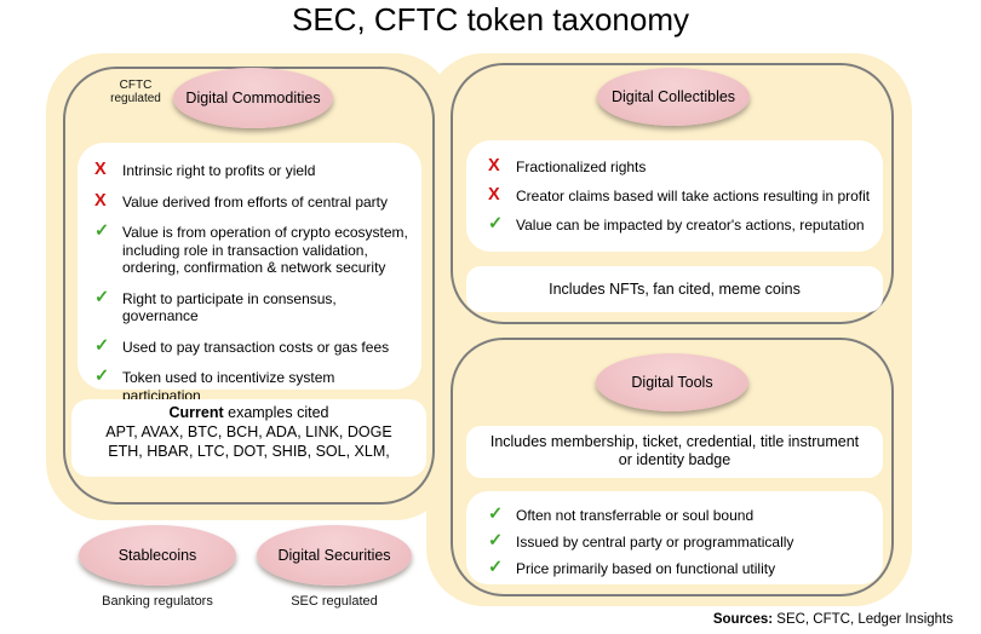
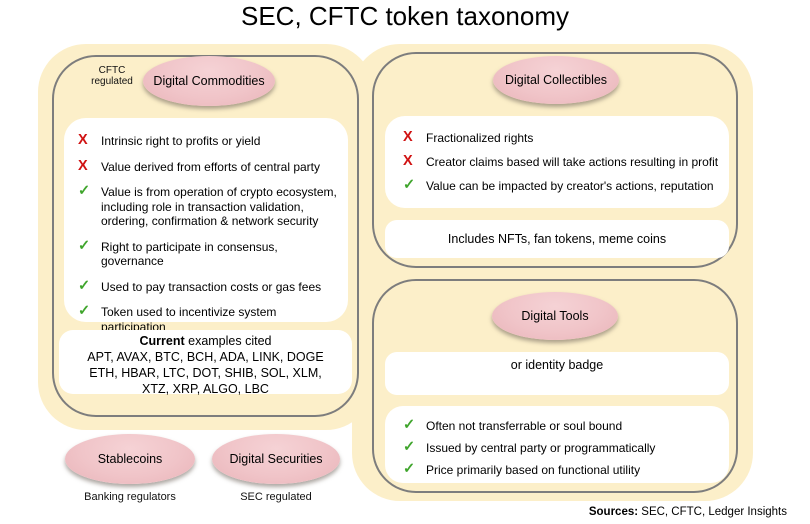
  SEC, CFTC token taxonomy
  CFTC
  regulated
  Digital Commodities
  Digital Collectibles
  Digital Tools
  Stablecoins
  Digital Securities
  X
  Intrinsic right to profits or yield
  X
  Value derived from efforts of central party
  ✓
  Value is from operation of crypto ecosystem, including role in transaction validation, ordering, confirmation & network security
  ✓
  Right to participate in consensus, governance
  ✓
  Used to pay transaction costs or gas fees
  ✓
  Token used to incentivize system participation
  Current examples cited
  APT, AVAX, BTC, BCH, ADA, LINK, DOGE
  ETH, HBAR, LTC, DOT, SHIB, SOL, XLM,
+ XTZ, XRP, ALGO, LBC
  X
  Fractionalized rights
  X
  Creator claims based will take actions resulting in profit
  ✓
  Value can be impacted by creator's actions, reputation
- Includes NFTs, fan cited, meme coins
+ Includes NFTs, fan tokens, meme coins
- Includes membership, ticket, credential, title instrument
  or identity badge
  ✓
  Often not transferrable or soul bound
  ✓
  Issued by central party or programmatically
  ✓
  Price primarily based on functional utility
  Banking regulators
  SEC regulated
  Sources: SEC, CFTC, Ledger Insights
